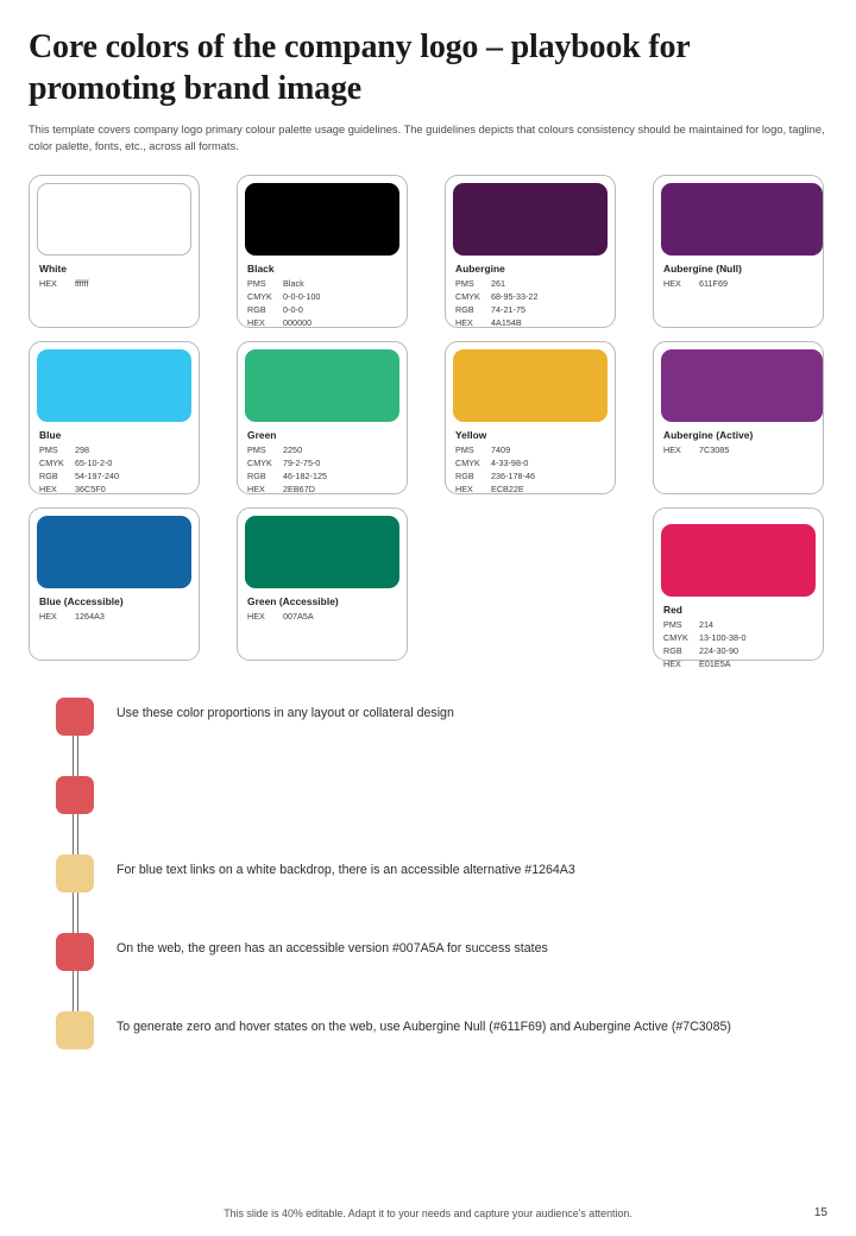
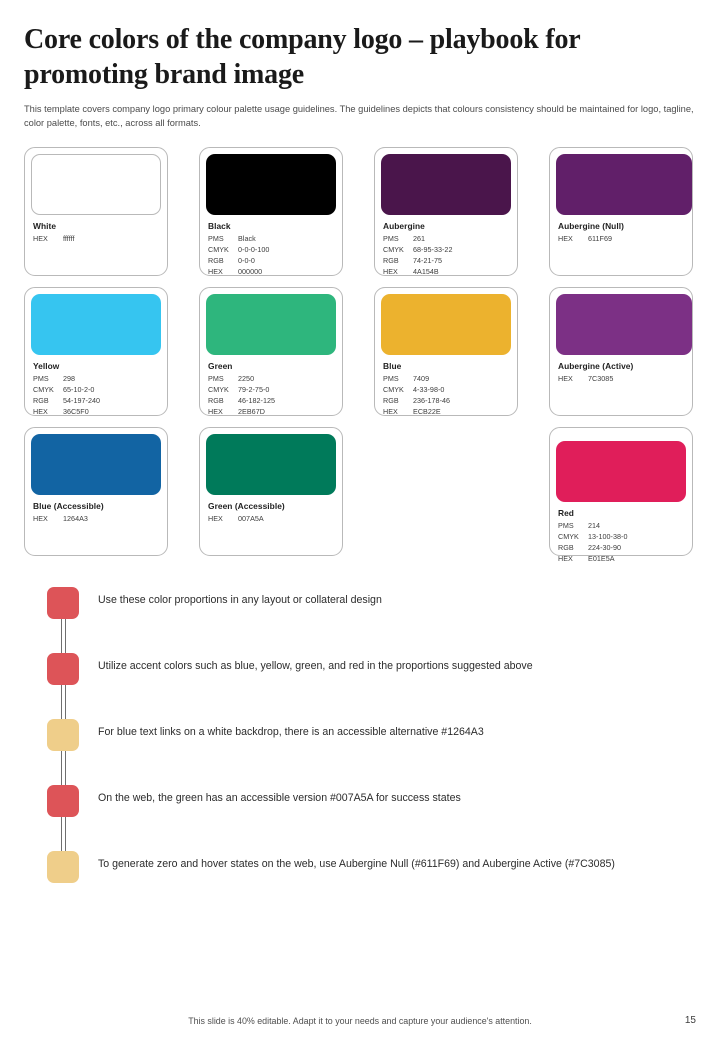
  Core colors of the company logo – playbook for promoting brand image
  This template covers company logo primary colour palette usage guidelines. The guidelines depicts that colours consistency should be maintained for logo, tagline, color palette, fonts, etc., across all formats.
  White
  HEX
  ffffff
  Black
  PMS
  Black
  CMYK
  0-0-0-100
  RGB
  0-0-0
  HEX
  000000
  Aubergine
  PMS
  261
  CMYK
  68-95-33-22
  RGB
  74-21-75
  HEX
  4A154B
  Aubergine (Null)
  HEX
  611F69
- Blue
+ Yellow
  PMS
  298
  CMYK
  65-10-2-0
  RGB
  54-197-240
  HEX
  36C5F0
  Green
  PMS
  2250
  CMYK
  79-2-75-0
  RGB
  46-182-125
  HEX
  2EB67D
- Yellow
+ Blue
  PMS
  7409
  CMYK
  4-33-98-0
  RGB
  236-178-46
  HEX
  ECB22E
  Aubergine (Active)
  HEX
  7C3085
  Blue (Accessible)
  HEX
  1264A3
  Green (Accessible)
  HEX
  007A5A
  Red
  PMS
  214
  CMYK
  13-100-38-0
  RGB
  224-30-90
  HEX
  E01E5A
  Use these color proportions in any layout or collateral design
+ Utilize accent colors such as blue, yellow, green, and red in the proportions suggested above
  For blue text links on a white backdrop, there is an accessible alternative #1264A3
  On the web, the green has an accessible version #007A5A for success states
  To generate zero and hover states on the web, use Aubergine Null (#611F69) and Aubergine Active (#7C3085)
  This slide is 40% editable. Adapt it to your needs and capture your audience's attention.
  15
